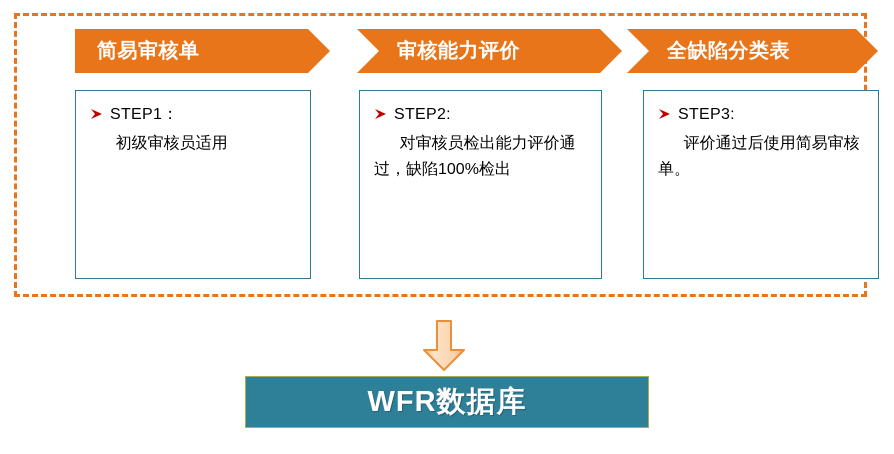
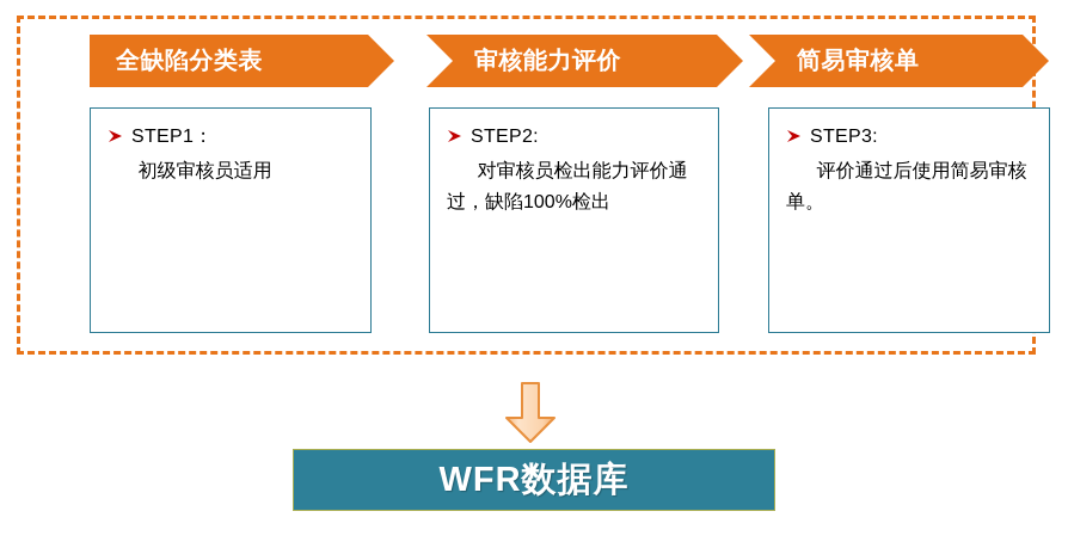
- 简易审核单
+ 全缺陷分类表
  审核能力评价
- 全缺陷分类表
+ 简易审核单
  STEP1：
  初级审核员适用
  STEP2:
  对审核员检出能力评价通过，缺陷100%检出
  STEP3:
  评价通过后使用简易审核单。
  WFR数据库
